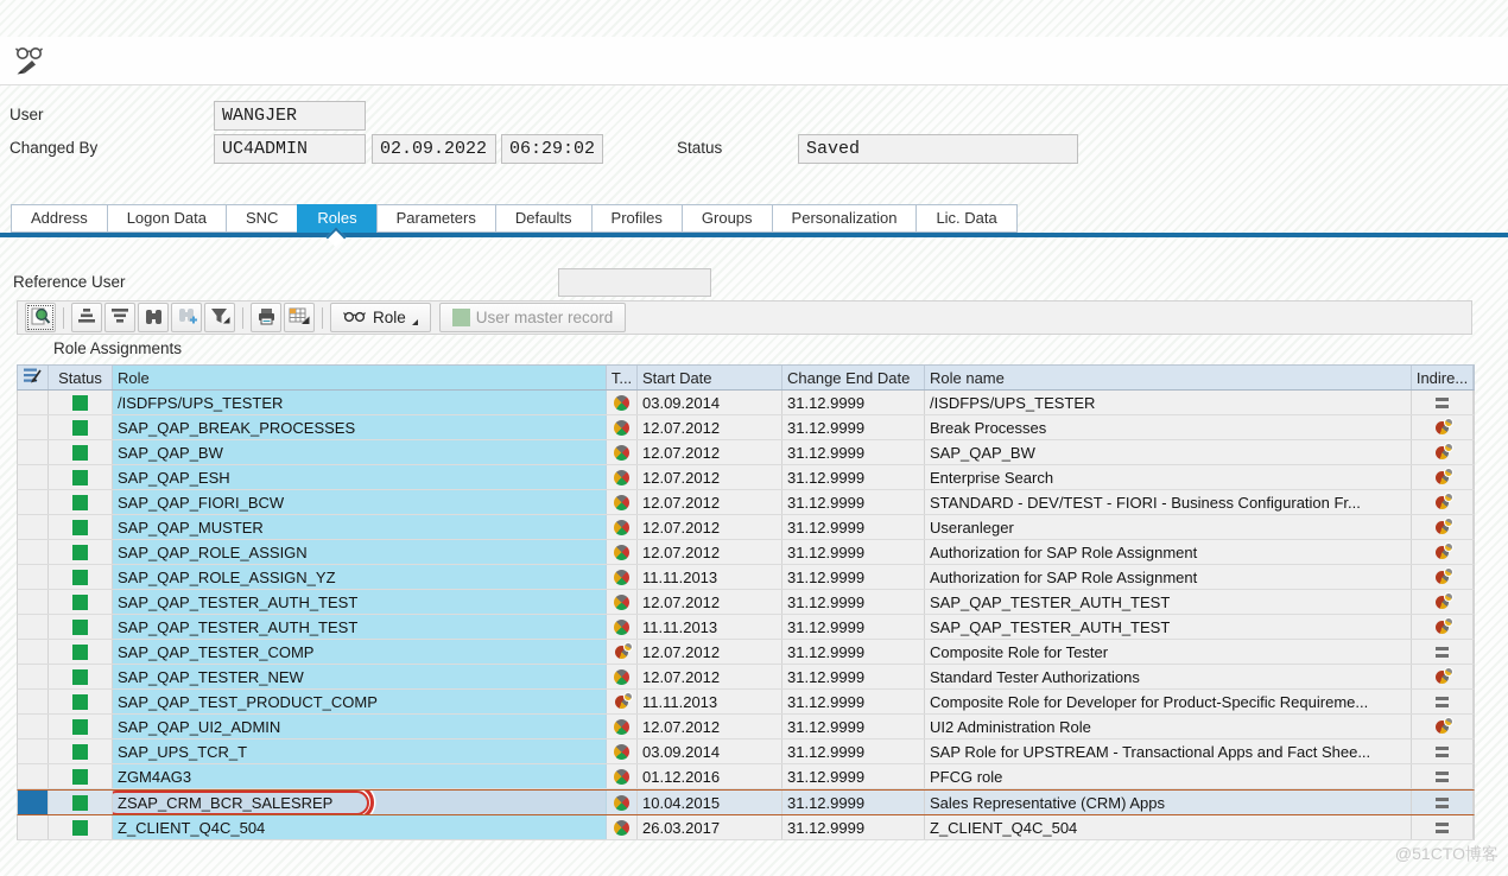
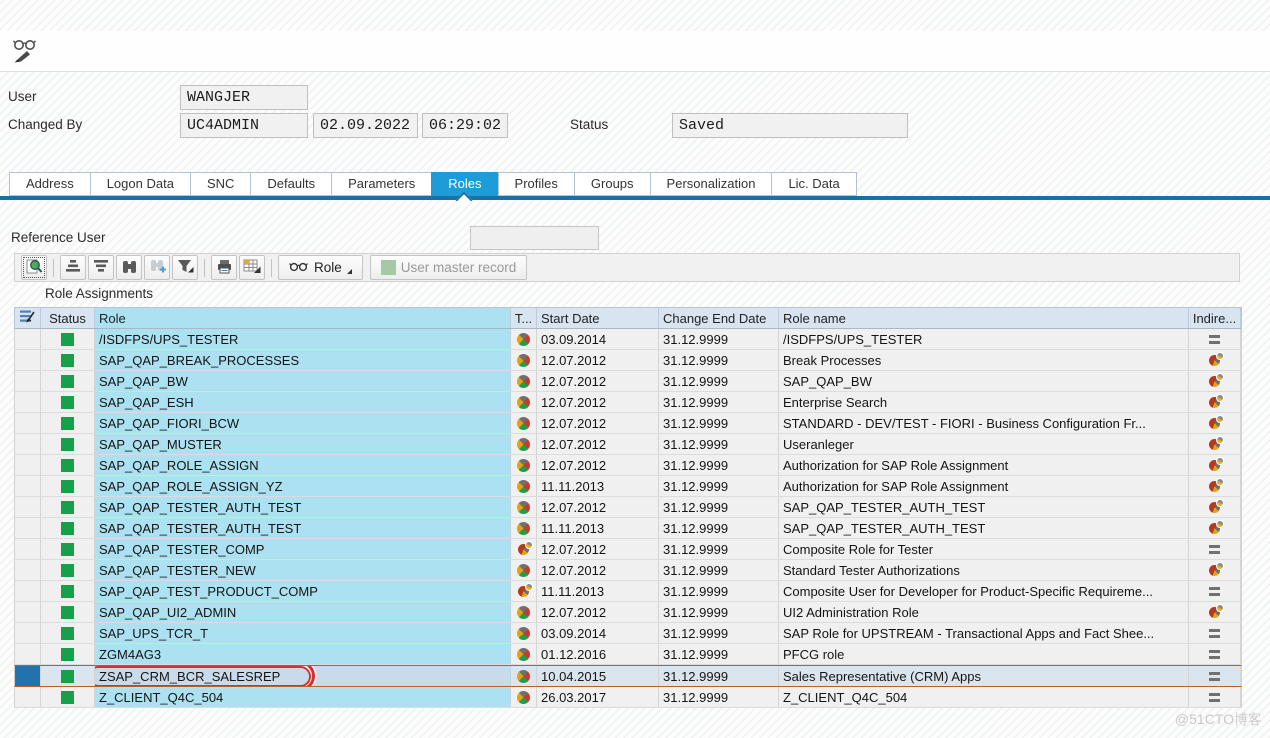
  User
  WANGJER
  Changed By
  UC4ADMIN
  02.09.2022
  06:29:02
  Status
  Saved
  Address
  Logon Data
  SNC
- Roles
+ Defaults
  Parameters
- Defaults
+ Roles
  Profiles
  Groups
  Personalization
  Lic. Data
  Reference User
  Role
  User master record
  Role Assignments
  Status
  Role
  T...
  Start Date
  Change End Date
  Role name
  Indire...
  /ISDFPS/UPS_TESTER
  03.09.2014
  31.12.9999
  /ISDFPS/UPS_TESTER
  SAP_QAP_BREAK_PROCESSES
  12.07.2012
  31.12.9999
  Break Processes
  SAP_QAP_BW
  12.07.2012
  31.12.9999
  SAP_QAP_BW
  SAP_QAP_ESH
  12.07.2012
  31.12.9999
  Enterprise Search
  SAP_QAP_FIORI_BCW
  12.07.2012
  31.12.9999
  STANDARD - DEV/TEST - FIORI - Business Configuration Fr...
  SAP_QAP_MUSTER
  12.07.2012
  31.12.9999
  Useranleger
  SAP_QAP_ROLE_ASSIGN
  12.07.2012
  31.12.9999
  Authorization for SAP Role Assignment
  SAP_QAP_ROLE_ASSIGN_YZ
  11.11.2013
  31.12.9999
  Authorization for SAP Role Assignment
  SAP_QAP_TESTER_AUTH_TEST
  12.07.2012
  31.12.9999
  SAP_QAP_TESTER_AUTH_TEST
  SAP_QAP_TESTER_AUTH_TEST
  11.11.2013
  31.12.9999
  SAP_QAP_TESTER_AUTH_TEST
  SAP_QAP_TESTER_COMP
  12.07.2012
  31.12.9999
  Composite Role for Tester
  SAP_QAP_TESTER_NEW
  12.07.2012
  31.12.9999
  Standard Tester Authorizations
  SAP_QAP_TEST_PRODUCT_COMP
  11.11.2013
  31.12.9999
- Composite Role for Developer for Product-Specific Requireme...
+ Composite User for Developer for Product-Specific Requireme...
  SAP_QAP_UI2_ADMIN
  12.07.2012
  31.12.9999
  UI2 Administration Role
  SAP_UPS_TCR_T
  03.09.2014
  31.12.9999
  SAP Role for UPSTREAM - Transactional Apps and Fact Shee...
  ZGM4AG3
  01.12.2016
  31.12.9999
  PFCG role
  ZSAP_CRM_BCR_SALESREP
  10.04.2015
  31.12.9999
  Sales Representative (CRM) Apps
  Z_CLIENT_Q4C_504
  26.03.2017
  31.12.9999
  Z_CLIENT_Q4C_504
  @51CTO博客
